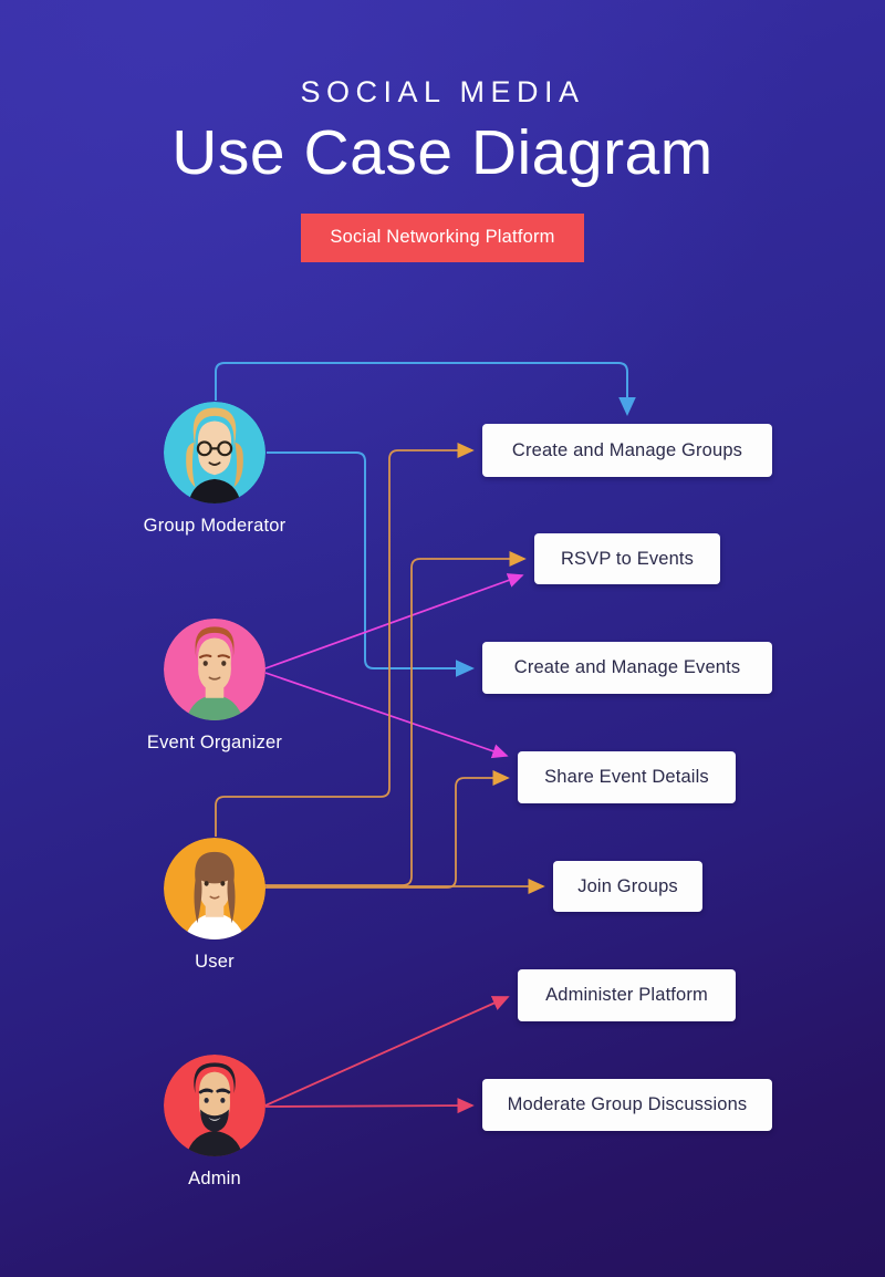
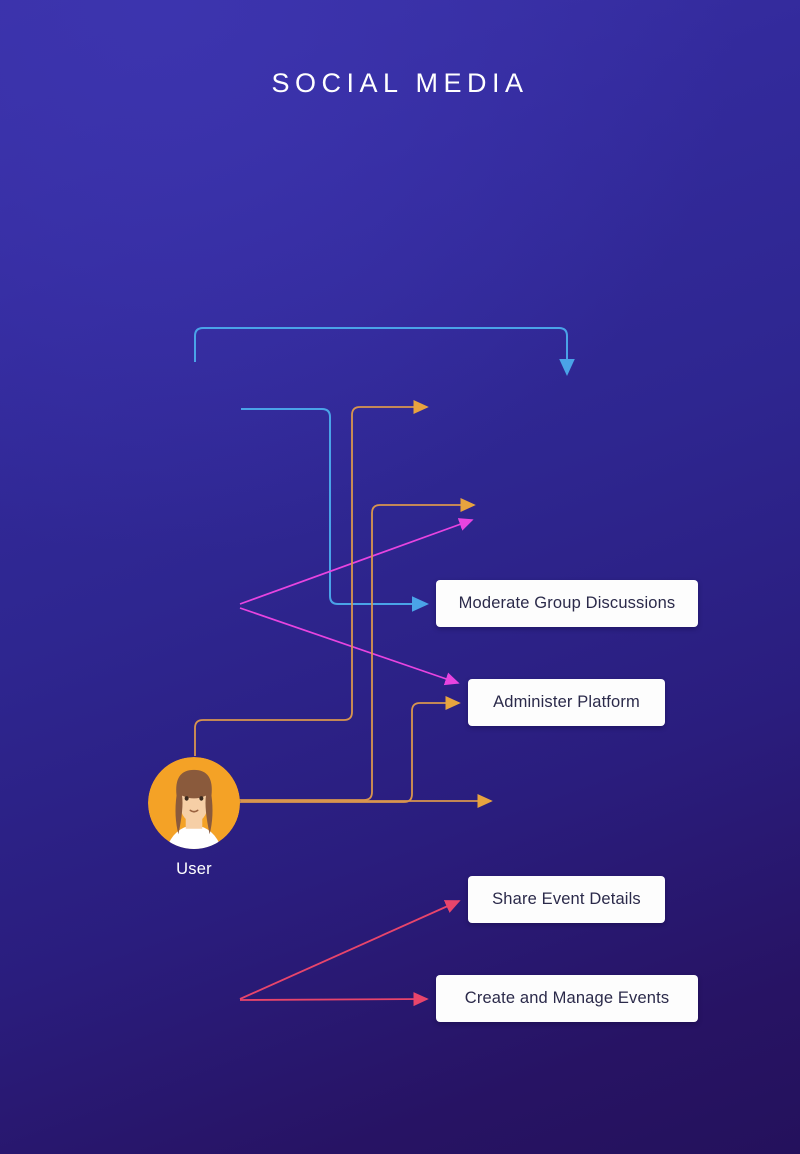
  SOCIAL MEDIA
- Use Case Diagram
- Social Networking Platform
- Group Moderator
- Event Organizer
  User
- Admin
- Create and Manage Groups
- RSVP to Events
- Create and Manage Events
+ Moderate Group Discussions
- Share Event Details
+ Administer Platform
- Join Groups
- Administer Platform
+ Share Event Details
- Moderate Group Discussions
+ Create and Manage Events
